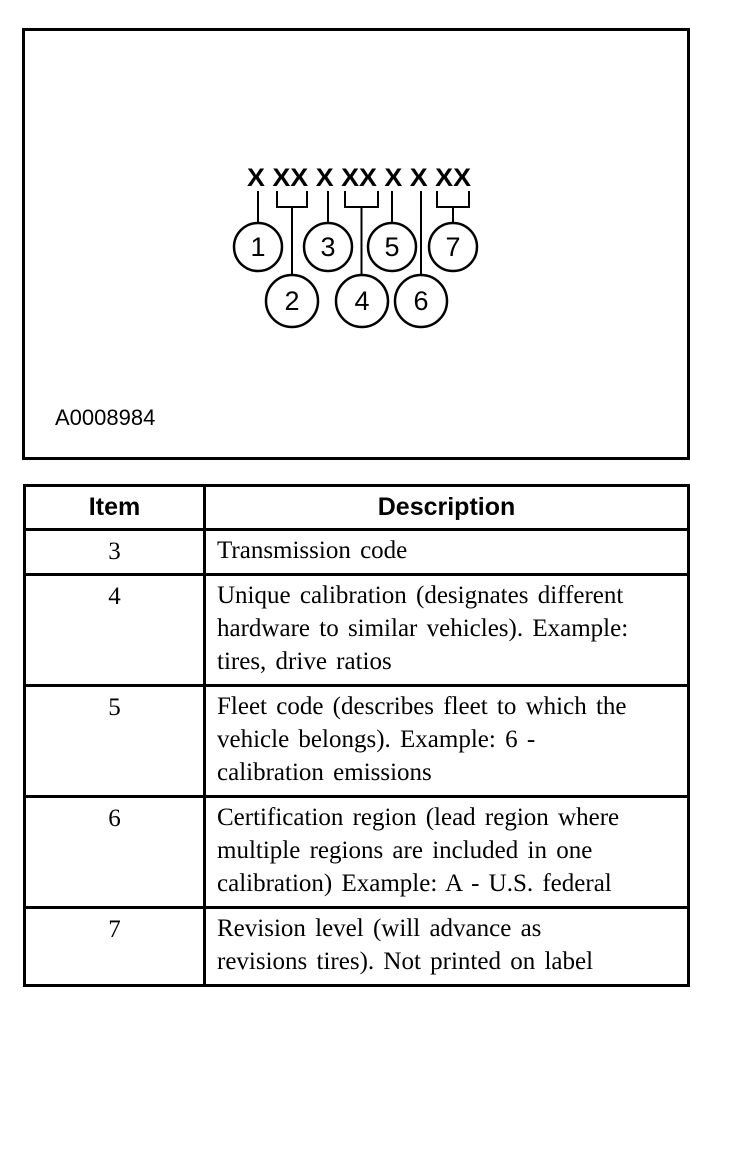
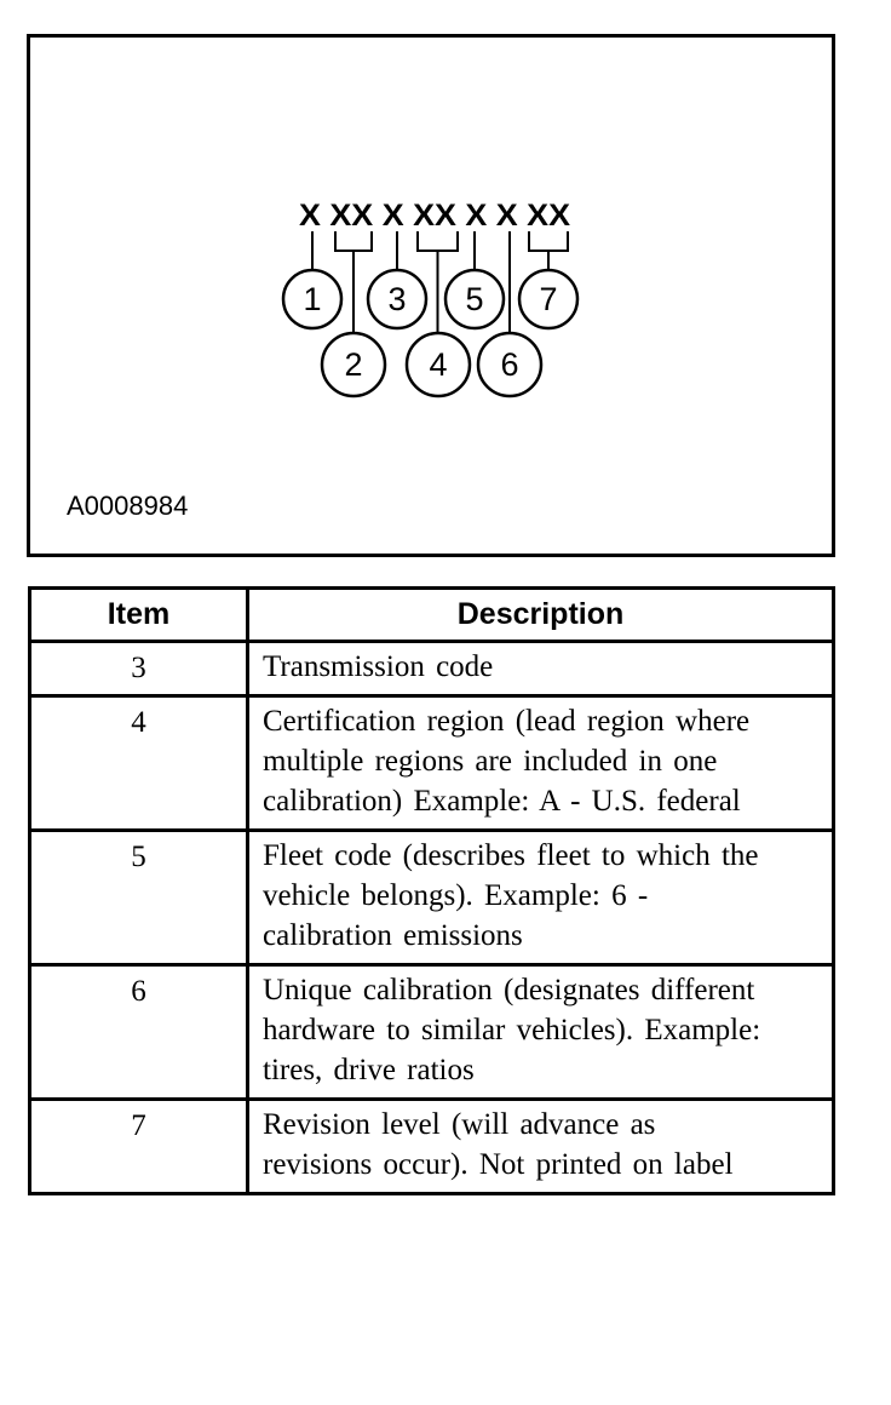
  X XX X XX X X XX
  1
  3
  5
  7
  2
  4
  6
  A0008984
  Item	Description
  3	Transmission code
- 4	Unique calibration (designates different hardware to similar vehicles). Example: tires, drive ratios
+ 4	Certification region (lead region where multiple regions are included in one calibration) Example: A - U.S. federal
  5	Fleet code (describes fleet to which the vehicle belongs). Example: 6 - calibration emissions
- 6	Certification region (lead region where multiple regions are included in one calibration) Example: A - U.S. federal
+ 6	Unique calibration (designates different hardware to similar vehicles). Example: tires, drive ratios
- 7	Revision level (will advance as revisions tires). Not printed on label
+ 7	Revision level (will advance as revisions occur). Not printed on label
